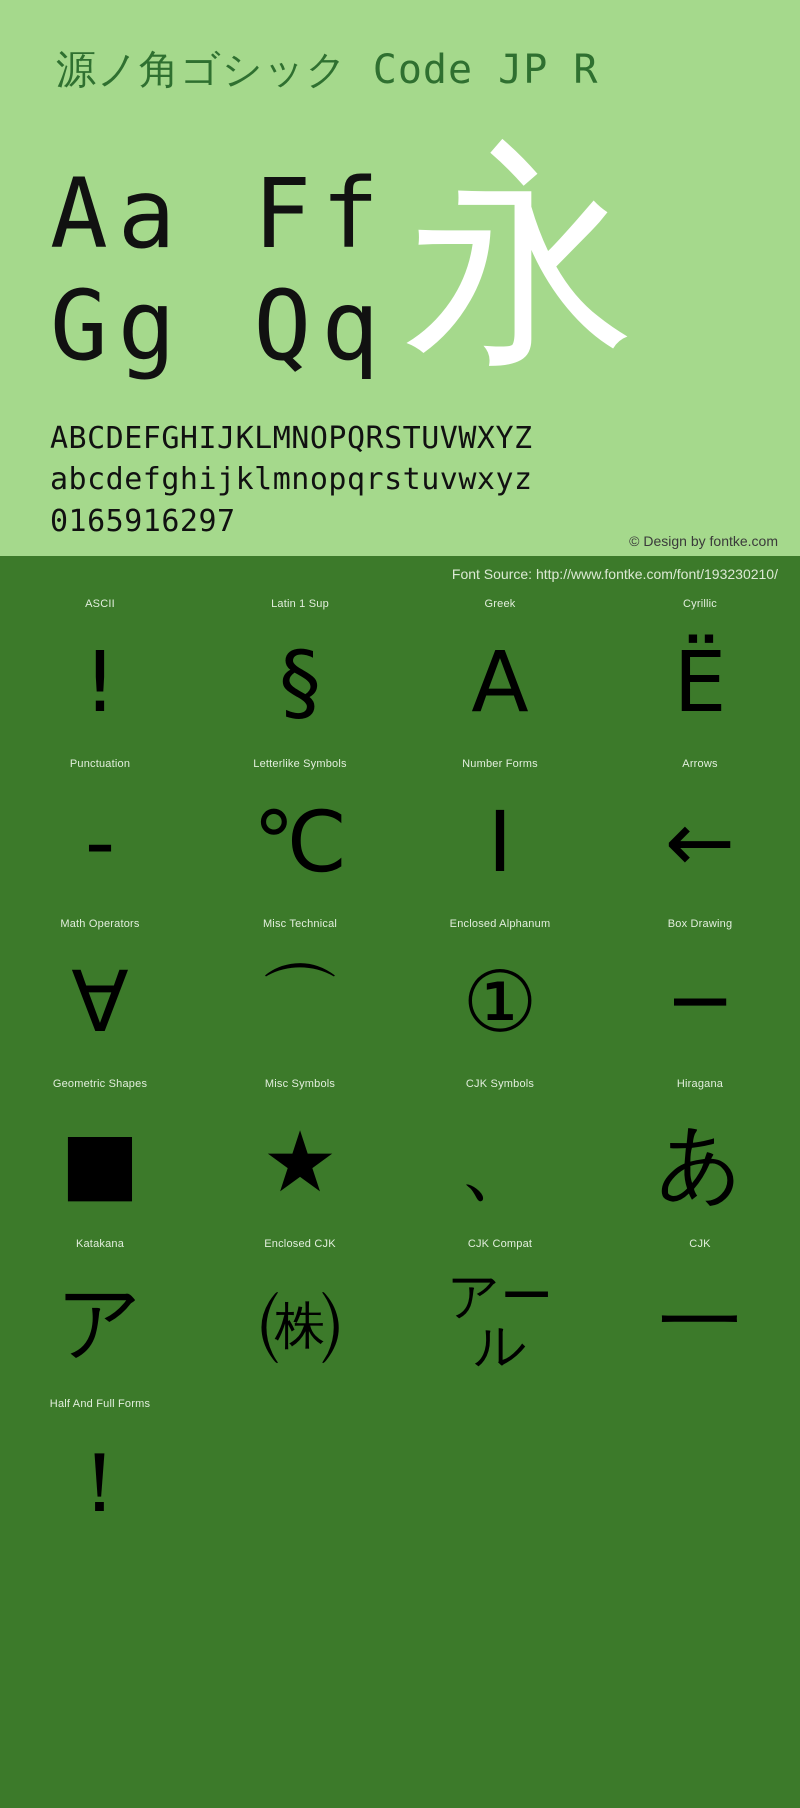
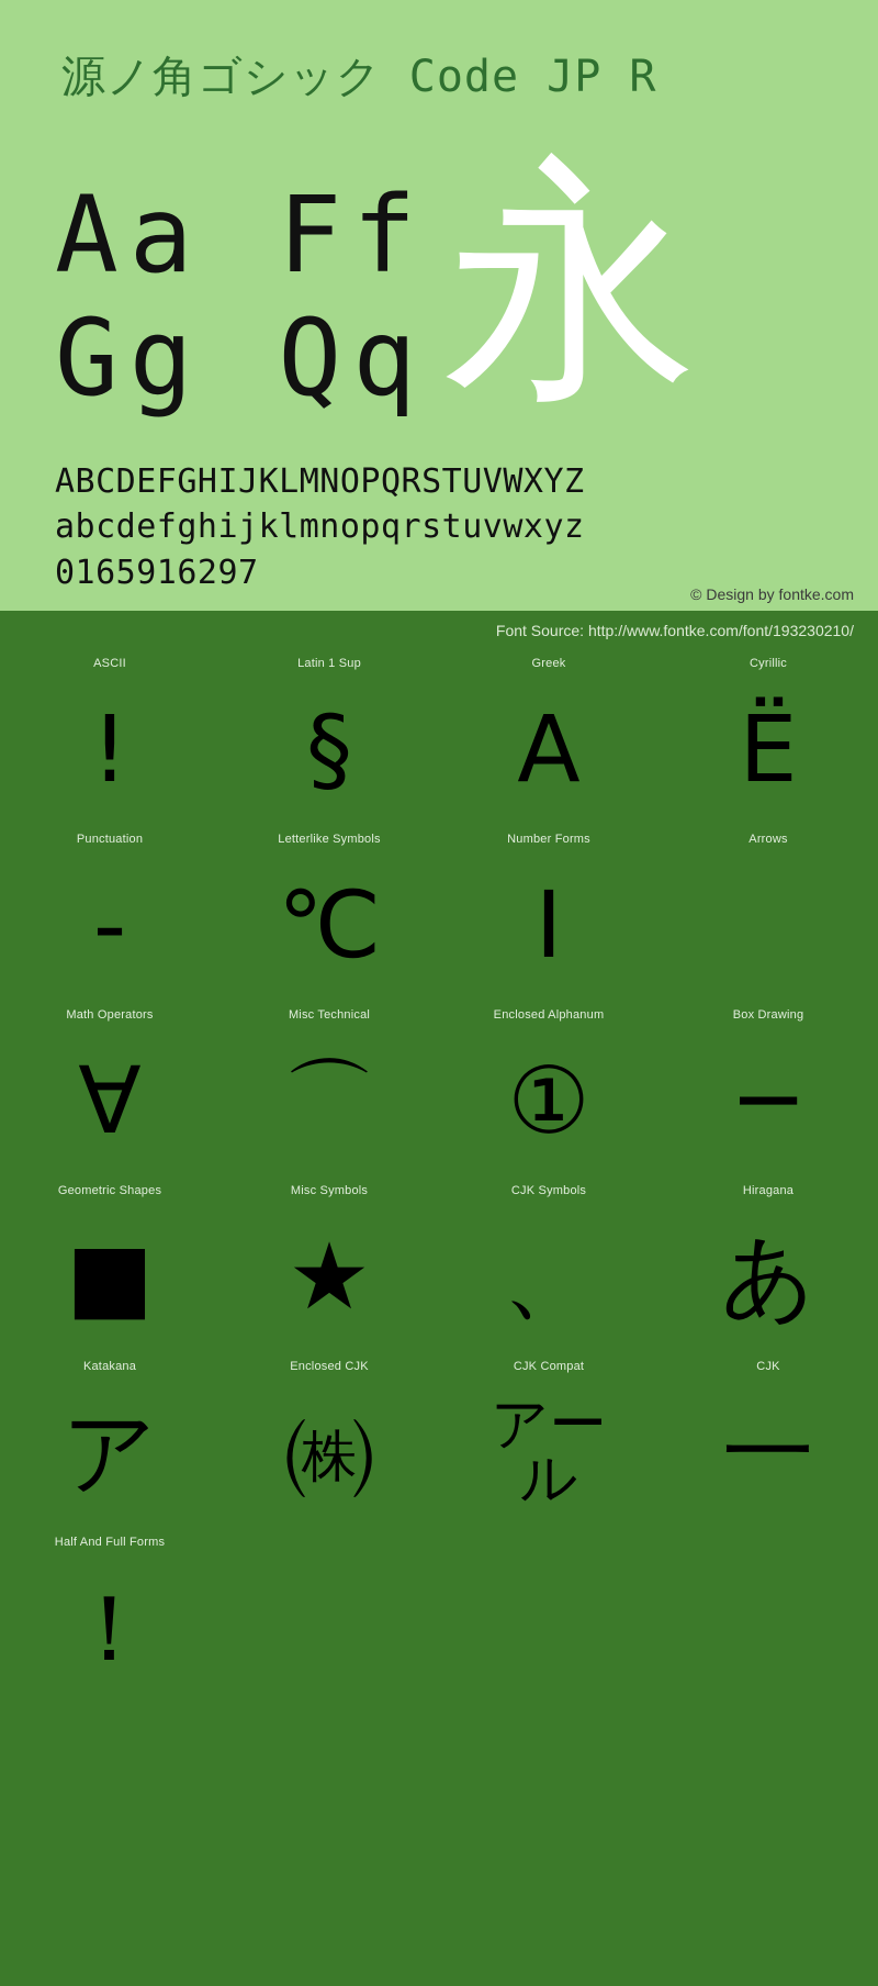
  源ノ角ゴシック Code JP R
  Aa Ff
  Gg Qq
  永
  ABCDEFGHIJKLMNOPQRSTUVWXYZ
  abcdefghijklmnopqrstuvwxyz
  0165916297
  © Design by fontke.com
  Font Source: http://www.fontke.com/font/193230210/
  ASCII
  !
  Latin 1 Sup
  §
  Greek
  Α
  Cyrillic
  Ё
  Punctuation
  ‐
  Letterlike Symbols
  ℃
  Number Forms
  Ⅰ
  Arrows
- ←
  Math Operators
  ∀
  Misc Technical
  ⌒
  Enclosed Alphanum
  ①
  Box Drawing
  ─
  Geometric Shapes
  ■
  Misc Symbols
  ★
  CJK Symbols
  、
  Hiragana
  あ
  Katakana
  ア
  Enclosed CJK
  ㈱
  CJK Compat
  アール
  CJK
  一
  Half And Full Forms
  ！
